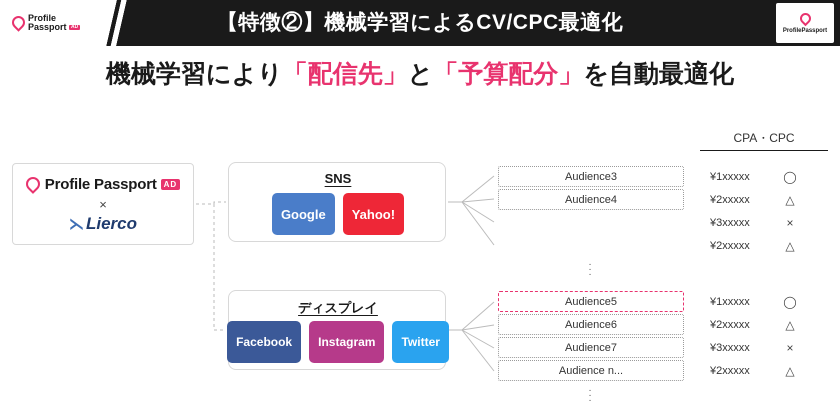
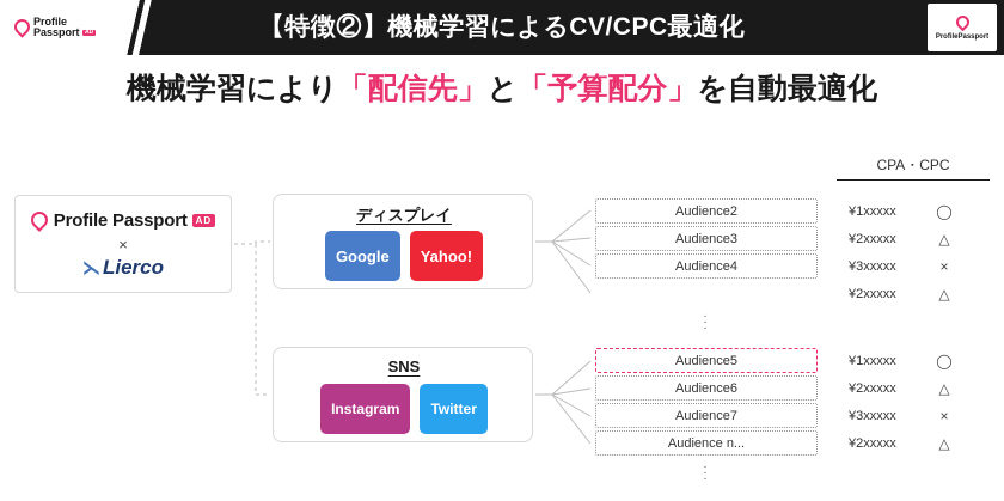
  【特徴②】機械学習によるCV/CPC最適化
  Profile
  Passport
  機械学習により「配信先」と「予算配分」を自動最適化
  Profile Passport
  AD
  ×
  ⋋
  Lierco
- SNS
+ ディスプレイ
  Google
  Yahoo!
- ディスプレイ
+ SNS
- Facebook
  Instagram
  Twitter
  CPA・CPC
+ Audience2
  Audience3
  Audience4
  ¥1xxxxx
  ◯
  ¥2xxxxx
  △
  ¥3xxxxx
  ×
  ¥2xxxxx
  △
  ·
  ·
  ·
  Audience5
  Audience6
  Audience7
  Audience n...
  ¥1xxxxx
  ◯
  ¥2xxxxx
  △
  ¥3xxxxx
  ×
  ¥2xxxxx
  △
  ·
  ·
  ·
